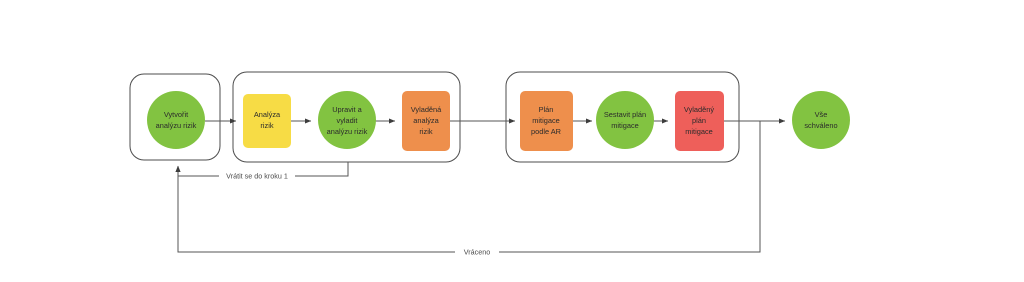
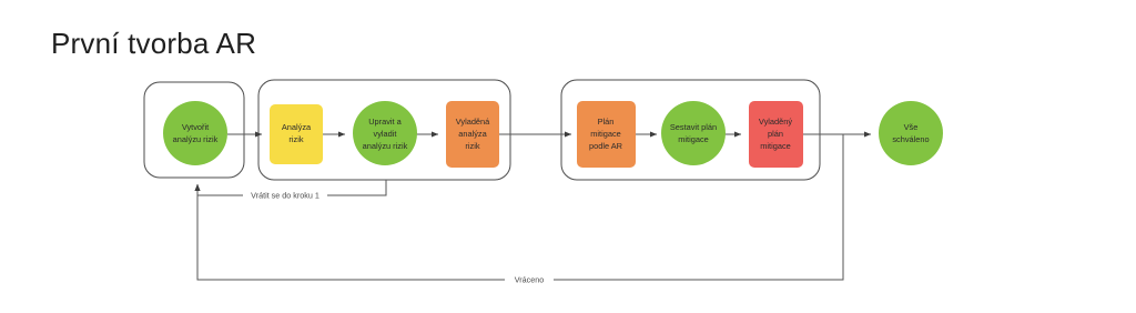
+ První tvorba AR
  Vrátit se do kroku 1
  Vráceno
  Vytvořit
  analýzu rizik
  Analýza
  rizik
  Upravit a
  vyladit
  analýzu rizik
  Vyladěná
  analýza
  rizik
  Plán
  mitigace
  podle AR
  Sestavit plán
  mitigace
  Vyladěný
  plán
  mitigace
  Vše
  schváleno
